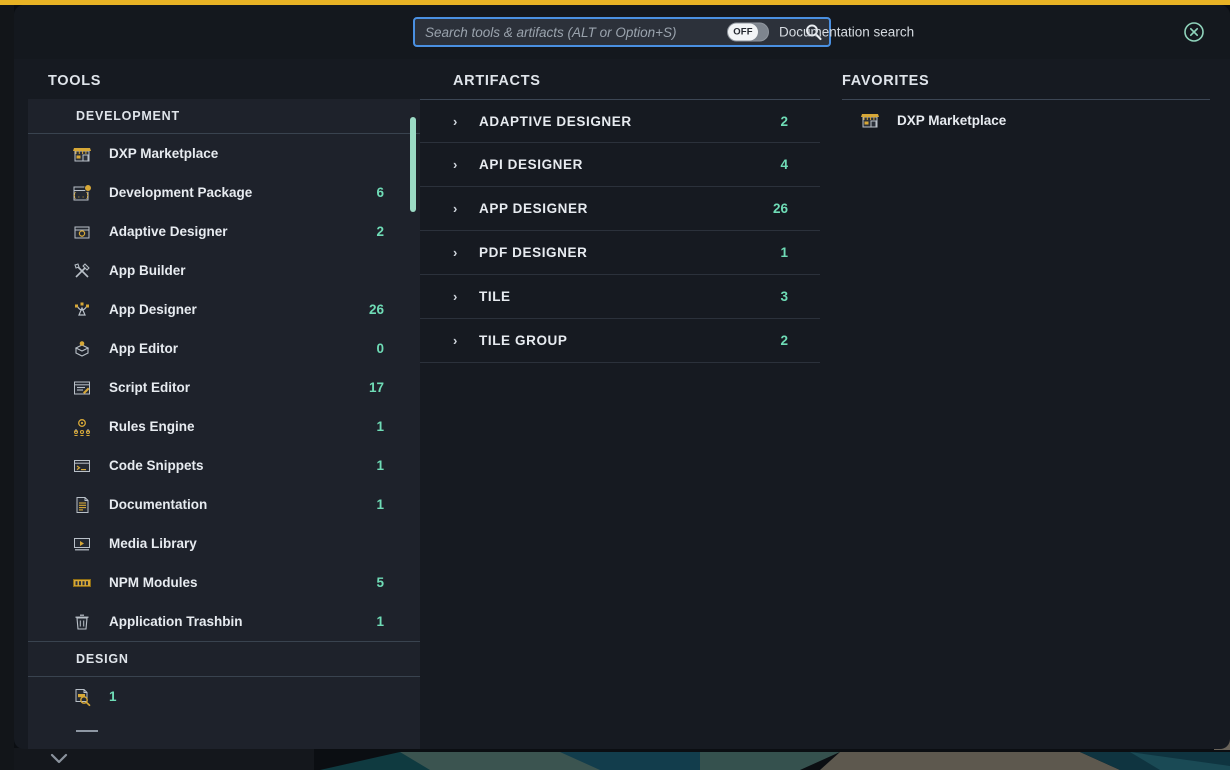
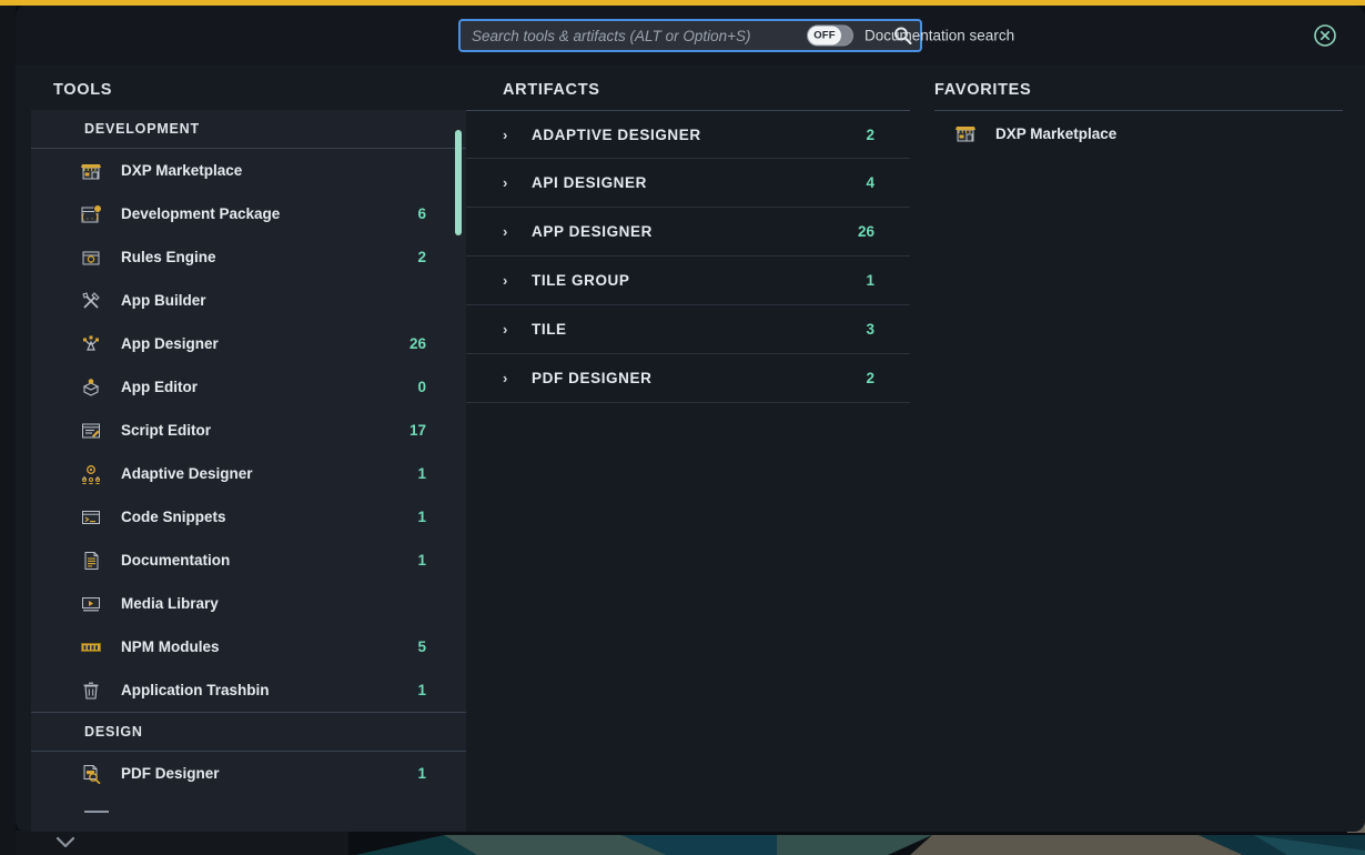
  Search tools & artifacts (ALT or Option+S)
  OFF
  Documentation search
  TOOLS
  DEVELOPMENT
  DXP Marketplace
  {..}
  Development Package
  6
- Adaptive Designer
+ Rules Engine
  2
  App Builder
  App Designer
  26
  App Editor
  0
  Script Editor
  17
- Rules Engine
+ Adaptive Designer
  1
  Code Snippets
  1
  Documentation
  1
  Media Library
  NPM Modules
  5
  Application Trashbin
  1
  DESIGN
+ PDF Designer
  1
  ARTIFACTS
  ›
  ADAPTIVE DESIGNER
  2
  ›
  API DESIGNER
  4
  ›
  APP DESIGNER
  26
  ›
- PDF DESIGNER
+ TILE GROUP
  1
  ›
  TILE
  3
  ›
- TILE GROUP
+ PDF DESIGNER
  2
  FAVORITES
  DXP Marketplace
